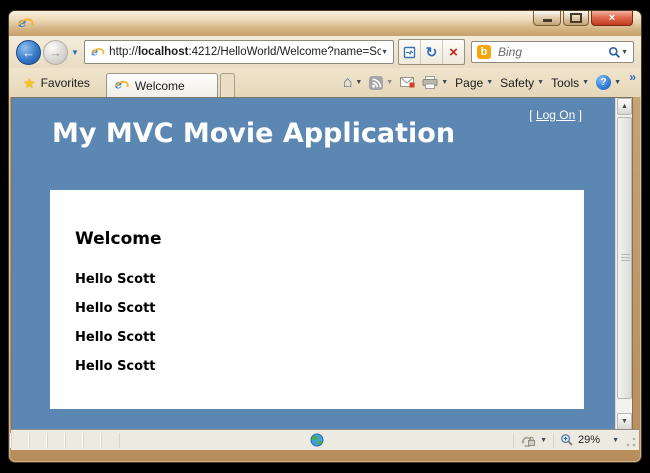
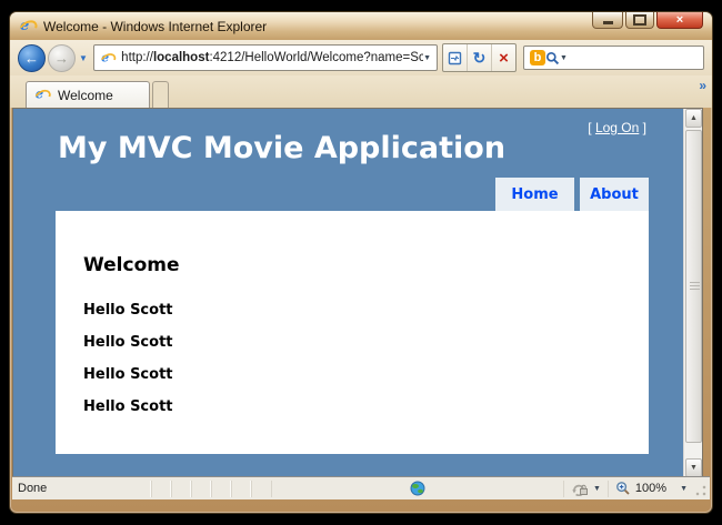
  e
+ Welcome - Windows Internet Explorer
  ×
  ←
  →
  ▼
  e
  http://localhost:4212/HelloWorld/Welcome?name=Sc
  ↻
  ×
  b
- Bing
- ★
- Favorites
  e
  Welcome
- ⌂
- Page
- Safety
- Tools
- ?
  »
  [ Log On ]
  My MVC Movie Application
+ Home
+ About
  Welcome
  Hello Scott
  Hello Scott
  Hello Scott
  Hello Scott
+ Done
- 29%
+ 100%
